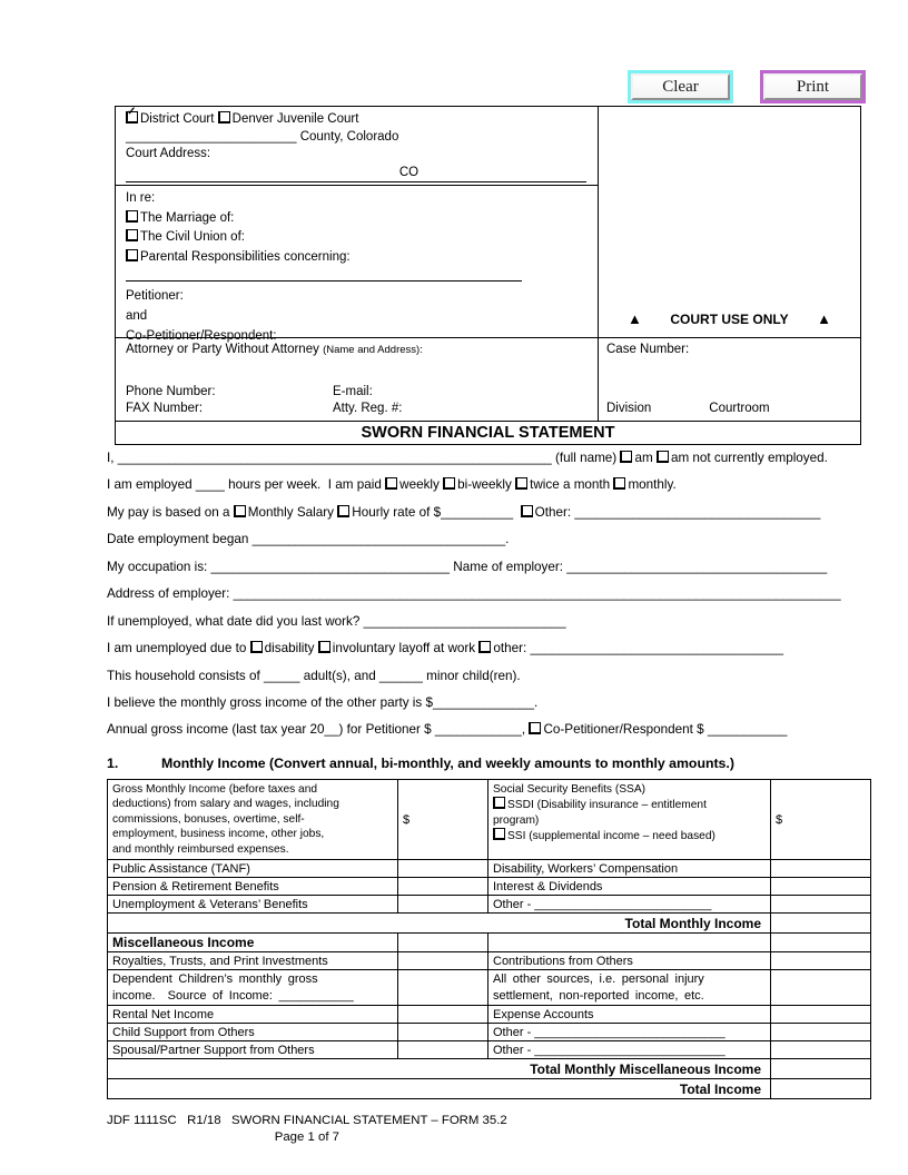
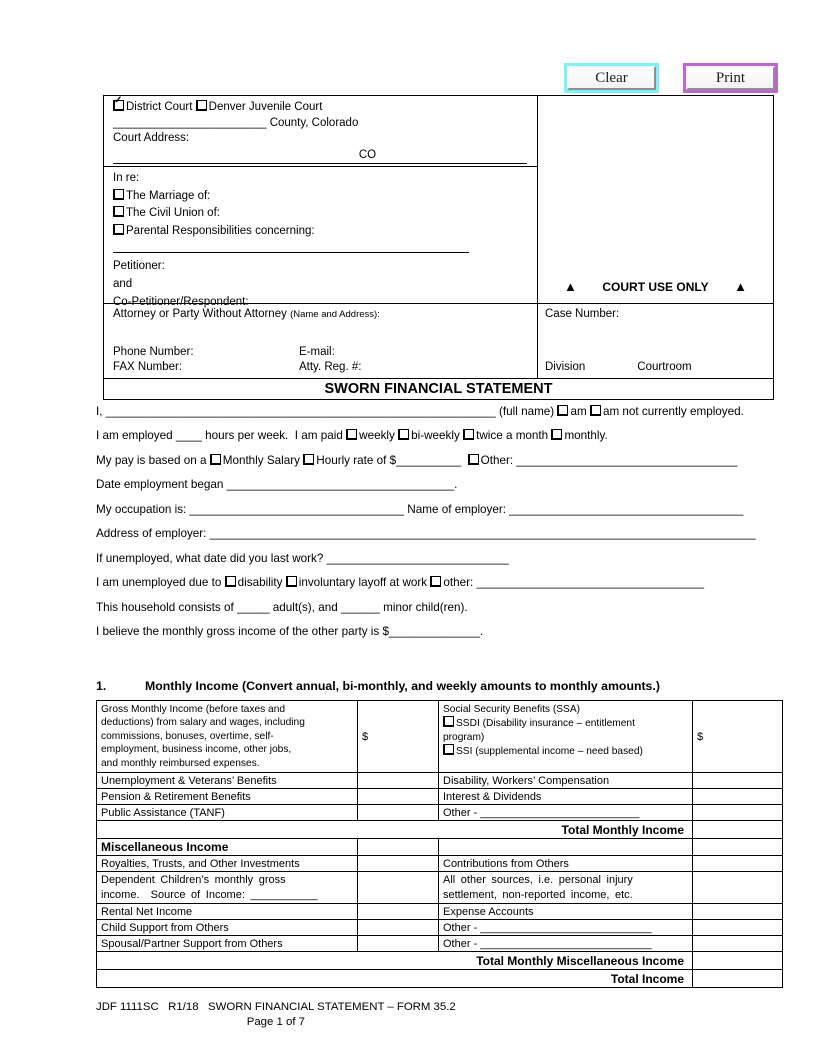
  Clear
  Print
  ✓
  District Court Denver Juvenile Court
  ________________________ County, Colorado
  Court Address:
  CO
  In re:
  The Marriage of:
  The Civil Union of:
  Parental Responsibilities concerning:
  Petitioner:
  and
  Co-Petitioner/Respondent:
  ▲
  COURT USE ONLY
  ▲
  Attorney or Party Without Attorney (Name and Address):
  Phone Number: E-mail:
  FAX Number: Atty. Reg. #:
  Case Number:
  Division Courtroom
  SWORN FINANCIAL STATEMENT
  I, ____________________________________________________________ (full name) am am not currently employed.
  I am employed ____ hours per week. I am paid weekly bi-weekly twice a month monthly.
  My pay is based on a Monthly Salary Hourly rate of $__________ Other: __________________________________
  Date employment began ___________________________________.
  My occupation is: _________________________________ Name of employer: ____________________________________
  Address of employer: ____________________________________________________________________________________
  If unemployed, what date did you last work? ____________________________
  I am unemployed due to disability involuntary layoff at work other: ___________________________________
  This household consists of _____ adult(s), and ______ minor child(ren).
  I believe the monthly gross income of the other party is $______________.
- Annual gross income (last tax year 20__) for Petitioner $ ____________, Co-Petitioner/Respondent $ ___________
  1.
  Monthly Income (Convert annual, bi-monthly, and weekly amounts to monthly amounts.)
  Gross Monthly Income (before taxes anddeductions) from salary and wages, includingcommissions, bonuses, overtime, self-employment, business income, other jobs,and monthly reimbursed expenses.	$	Social Security Benefits (SSA)SSDI (Disability insurance – entitlementprogram)SSI (supplemental income – need based)	$
- Public Assistance (TANF)		Disability, Workers’ Compensation
+ Unemployment & Veterans’ Benefits		Disability, Workers’ Compensation
  Pension & Retirement Benefits		Interest & Dividends
- Unemployment & Veterans’ Benefits		Other - __________________________
+ Public Assistance (TANF)		Other - __________________________
  Total Monthly Income
  Miscellaneous Income
- Royalties, Trusts, and Print Investments		Contributions from Others
+ Royalties, Trusts, and Other Investments		Contributions from Others
  Dependent Children’s monthly grossincome. Source of Income: ___________		All other sources, i.e. personal injurysettlement, non-reported income, etc.
  Rental Net Income		Expense Accounts
  Child Support from Others		Other - ____________________________
  Spousal/Partner Support from Others		Other - ____________________________
  Total Monthly Miscellaneous Income
  Total Income
  JDF 1111SC R1/18 SWORN FINANCIAL STATEMENT – FORM 35.2
  Page 1 of 7
